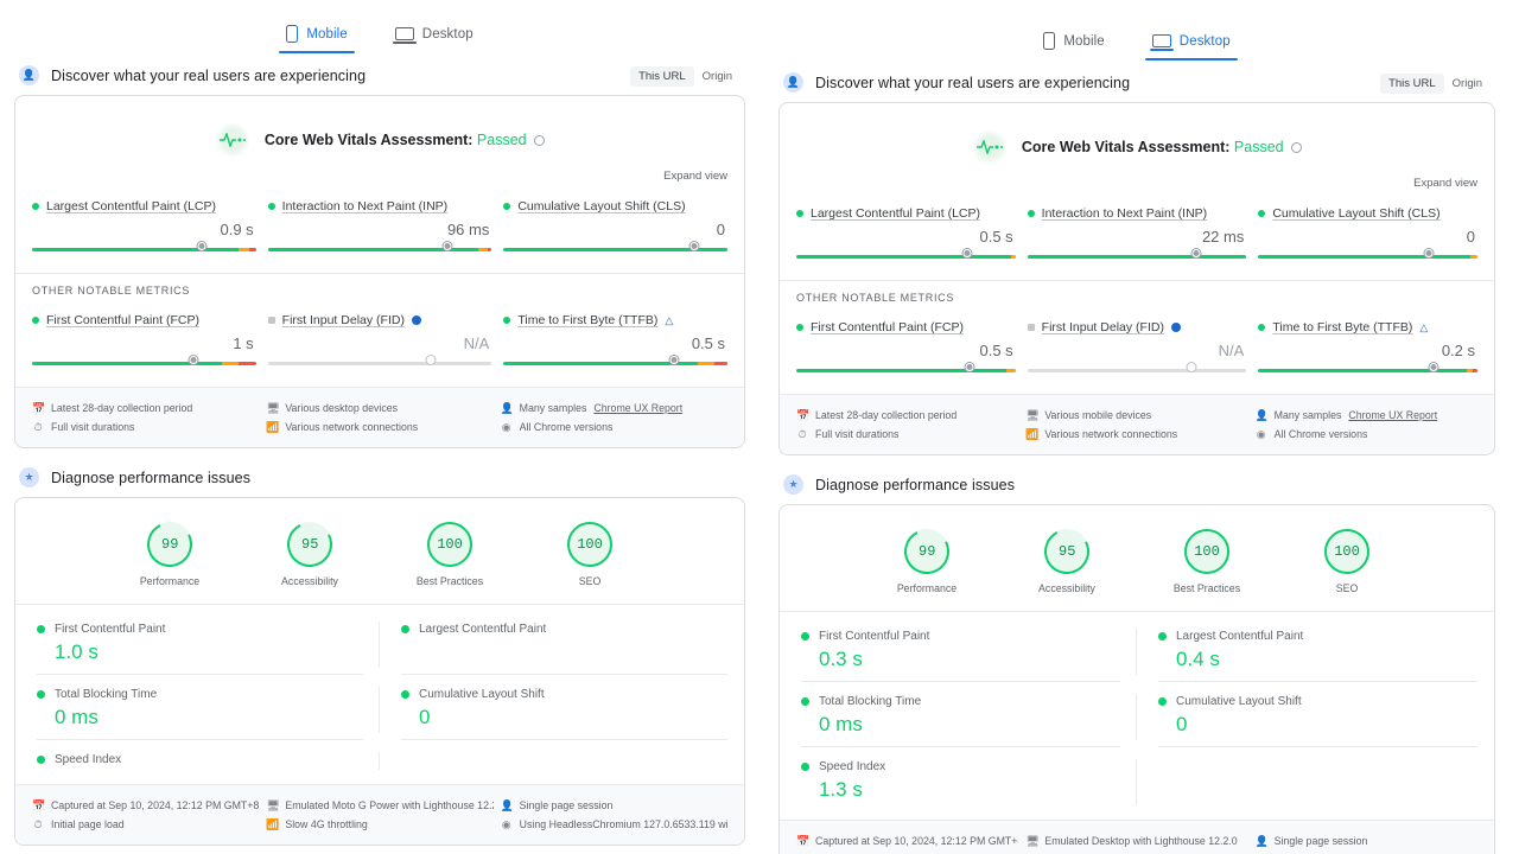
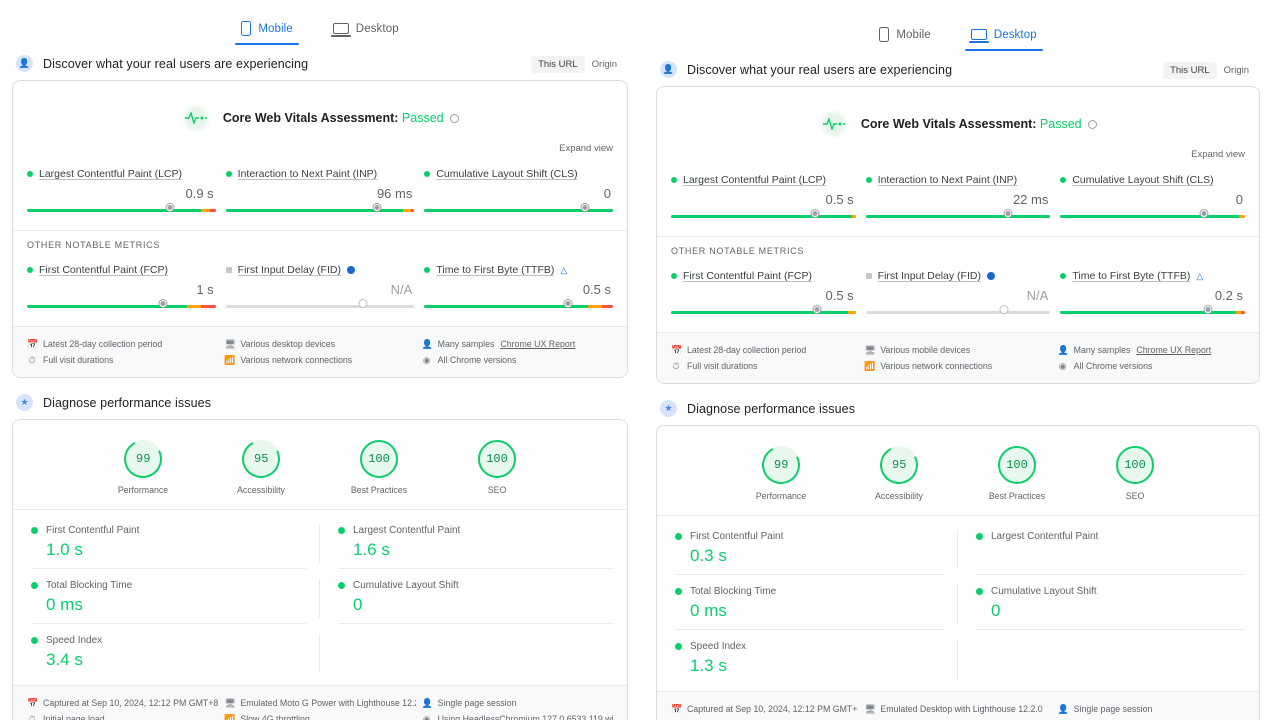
  Mobile
  Desktop
  👤
  Discover what your real users are experiencing
  This URL
  Origin
  Core Web Vitals Assessment: Passed
  Expand view
  Largest Contentful Paint (LCP)
  0.9 s
  Interaction to Next Paint (INP)
  96 ms
  Cumulative Layout Shift (CLS)
  0
  OTHER NOTABLE METRICS
  First Contentful Paint (FCP)
  1 s
  First Input Delay (FID)
  N/A
  Time to First Byte (TTFB)
  △
  0.5 s
  📅
  Latest 28-day collection period
  ⏱
  Full visit durations
  🖥
  Various desktop devices
  📶
  Various network connections
  👤
  Many samples
  Chrome UX Report
  ◉
  All Chrome versions
  ★
  Diagnose performance issues
  Performance
  Accessibility
  100
  Best Practices
  100
  SEO
  First Contentful Paint
  1.0 s
  Largest Contentful Paint
+ 1.6 s
  Total Blocking Time
  0 ms
  Cumulative Layout Shift
  0
  Speed Index
+ 3.4 s
  📅
  Captured at Sep 10, 2024, 12:12 PM GMT+8
  ⏱
  Initial page load
  🖥
  Emulated Moto G Power with Lighthouse 12.
  📶
  Slow 4G throttling
  👤
  Single page session
  ◉
  Using HeadlessChromium 127.0.6533.119 wi
  Mobile
  Desktop
  👤
  Discover what your real users are experiencing
  This URL
  Origin
  Core Web Vitals Assessment: Passed
  Expand view
  Largest Contentful Paint (LCP)
  0.5 s
  Interaction to Next Paint (INP)
  22 ms
  Cumulative Layout Shift (CLS)
  0
  OTHER NOTABLE METRICS
  First Contentful Paint (FCP)
  0.5 s
  First Input Delay (FID)
  N/A
  Time to First Byte (TTFB)
  △
  0.2 s
  📅
  Latest 28-day collection period
  ⏱
  Full visit durations
  🖥
  Various mobile devices
  📶
  Various network connections
  👤
  Many samples
  Chrome UX Report
  ◉
  All Chrome versions
  ★
  Diagnose performance issues
  Performance
  Accessibility
  100
  Best Practices
  100
  SEO
  First Contentful Paint
  0.3 s
  Largest Contentful Paint
- 0.4 s
  Total Blocking Time
  0 ms
  Cumulative Layout Shift
  0
  Speed Index
  1.3 s
  📅
  Captured at Sep 10, 2024, 12:12 PM GMT+
  🖥
  Emulated Desktop with Lighthouse 12.2.0
  👤
  Single page session
